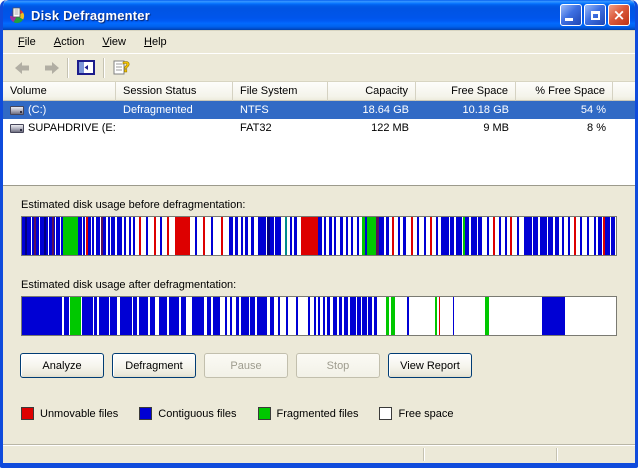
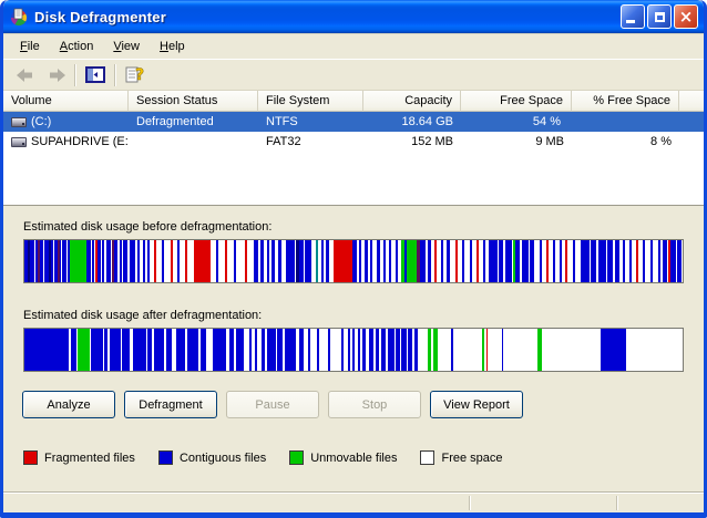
  Disk Defragmenter
  ×
  File
  Action
  View
  Help
  ?
  Volume
  Session Status
  File System
  Capacity
  Free Space
  % Free Space
  (C:)
  Defragmented
  NTFS
  18.64 GB
- 10.18 GB
  54 %
  SUPAHDRIVE (E:
  FAT32
- 122 MB
+ 152 MB
  9 MB
  8 %
  Estimated disk usage before defragmentation:
  Estimated disk usage after defragmentation:
  Analyze
  Defragment
  Pause
  Stop
  View Report
- Unmovable files
+ Fragmented files
  Contiguous files
- Fragmented files
+ Unmovable files
  Free space
